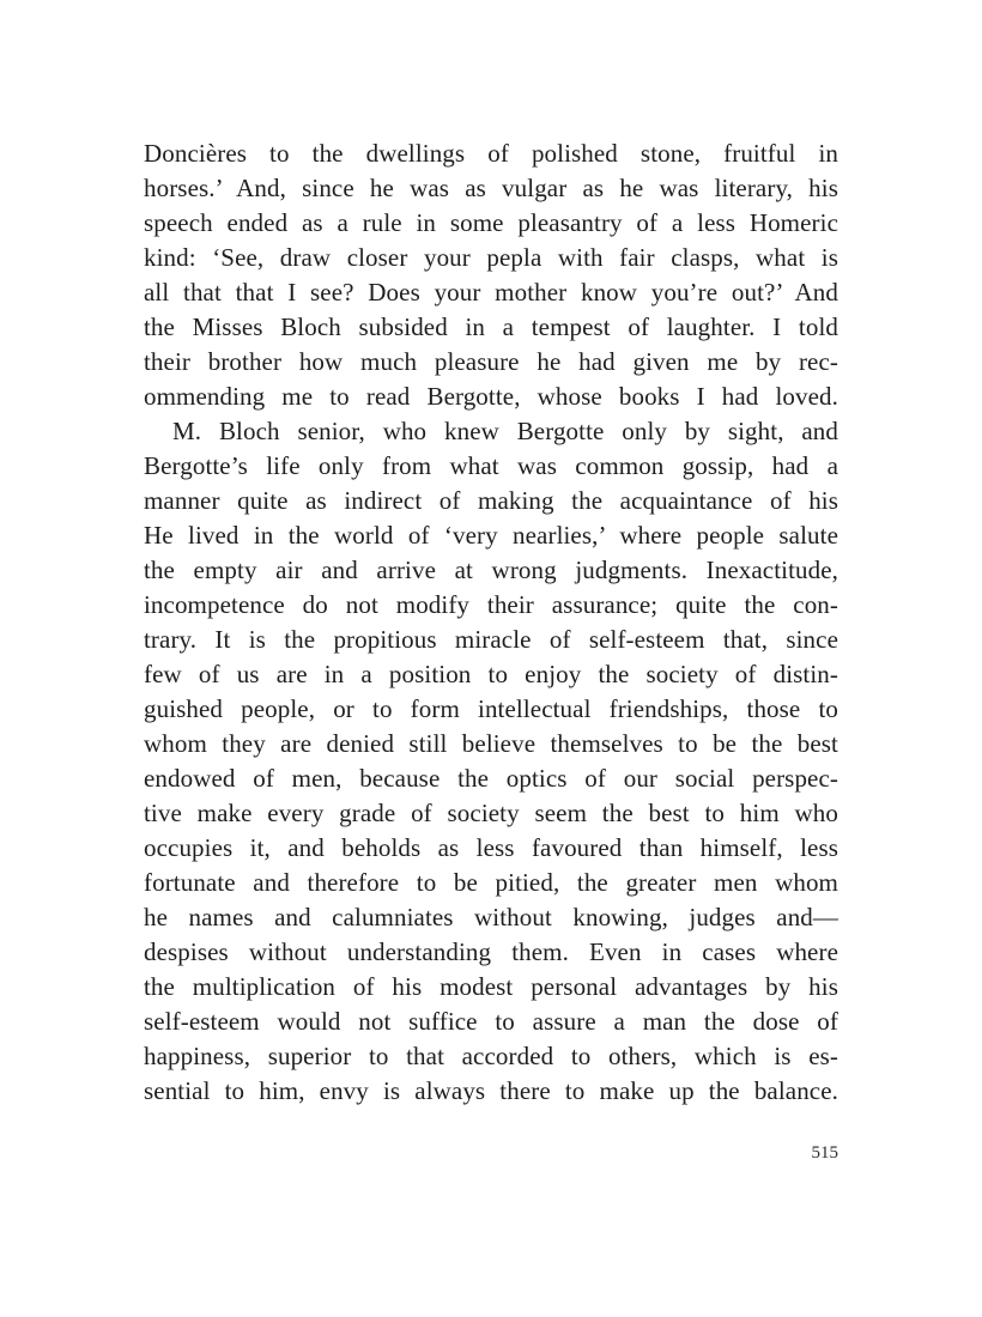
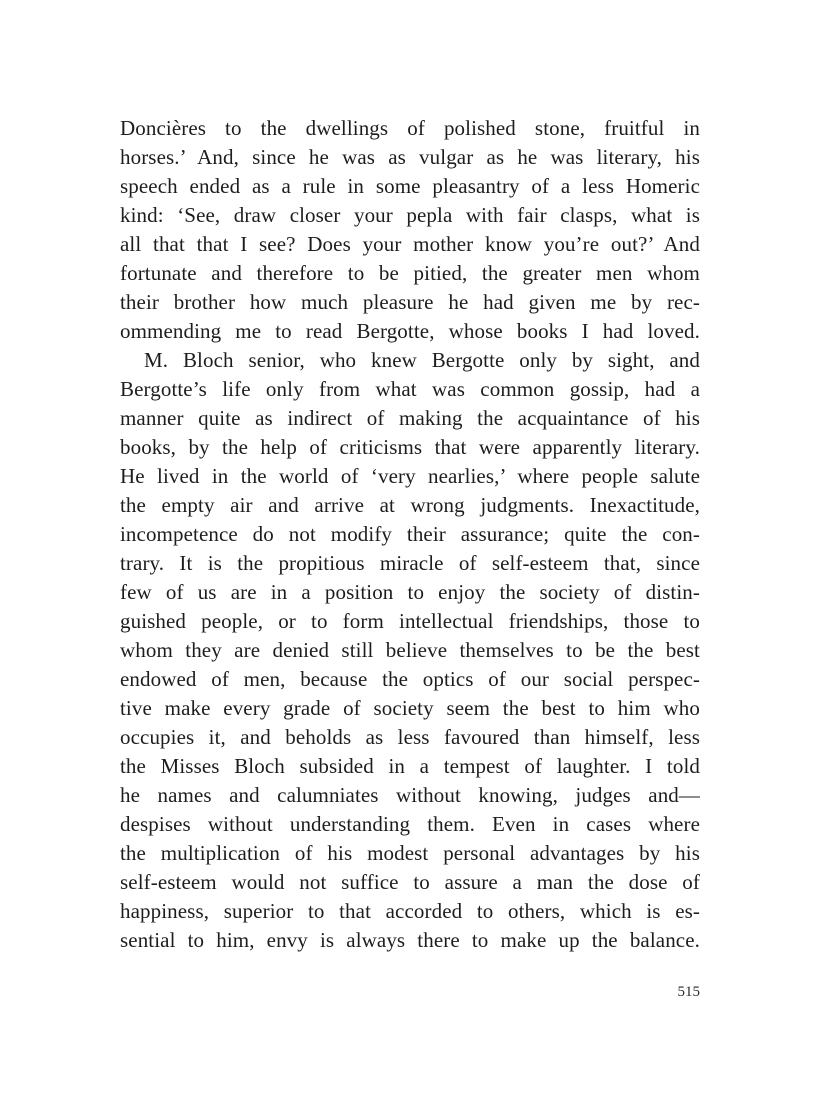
  Doncières to the dwellings of polished stone, fruitful in
  horses.’ And, since he was as vulgar as he was literary, his
  speech ended as a rule in some pleasantry of a less Homeric
  kind: ‘See, draw closer your pepla with fair clasps, what is
  all that that I see? Does your mother know you’re out?’ And
- the Misses Bloch subsided in a tempest of laughter. I told
+ fortunate and therefore to be pitied, the greater men whom
  their brother how much pleasure he had given me by rec-
  ommending me to read Bergotte, whose books I had loved.
  M. Bloch senior, who knew Bergotte only by sight, and
  Bergotte’s life only from what was common gossip, had a
  manner quite as indirect of making the acquaintance of his
+ books, by the help of criticisms that were apparently literary.
  He lived in the world of ‘very nearlies,’ where people salute
  the empty air and arrive at wrong judgments. Inexactitude,
  incompetence do not modify their assurance; quite the con-
  trary. It is the propitious miracle of self-esteem that, since
  few of us are in a position to enjoy the society of distin-
  guished people, or to form intellectual friendships, those to
  whom they are denied still believe themselves to be the best
  endowed of men, because the optics of our social perspec-
  tive make every grade of society seem the best to him who
  occupies it, and beholds as less favoured than himself, less
- fortunate and therefore to be pitied, the greater men whom
+ the Misses Bloch subsided in a tempest of laughter. I told
  he names and calumniates without knowing, judges and—
  despises without understanding them. Even in cases where
  the multiplication of his modest personal advantages by his
  self-esteem would not suffice to assure a man the dose of
  happiness, superior to that accorded to others, which is es-
  sential to him, envy is always there to make up the balance.
  515
